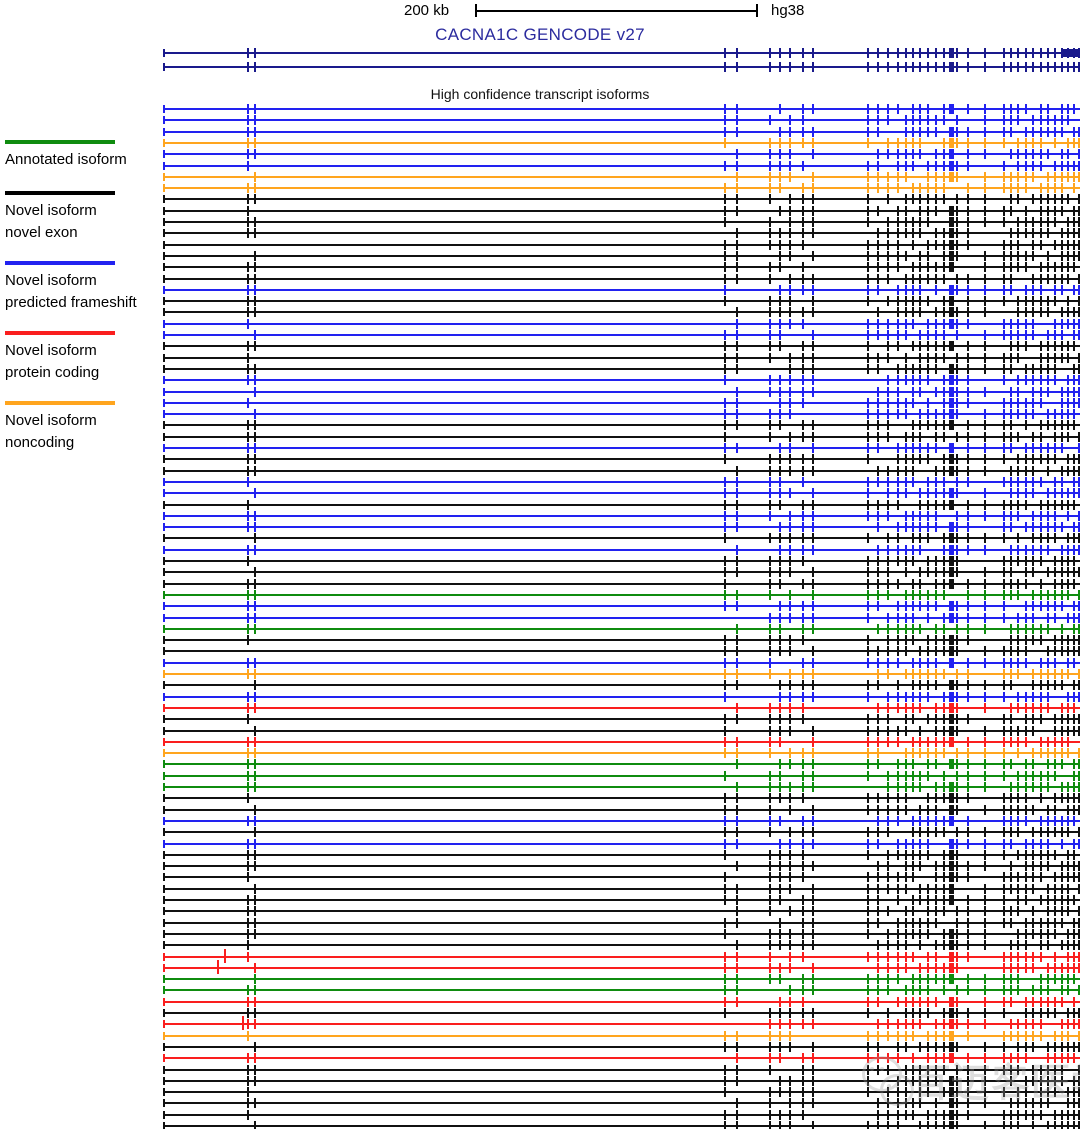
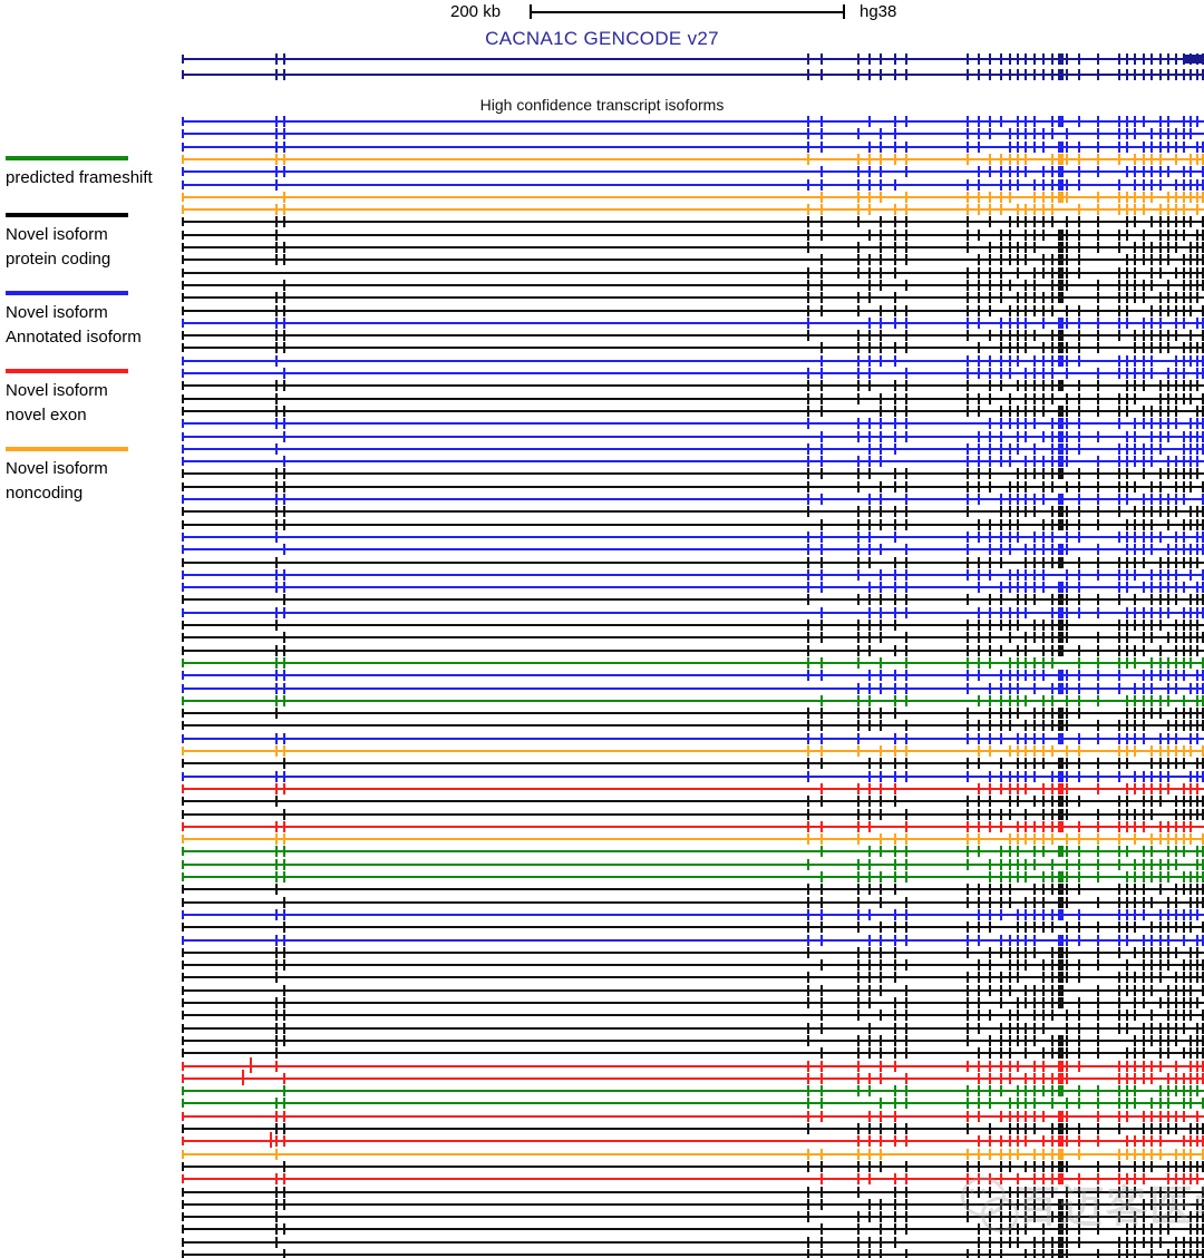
  200 kb
  hg38
  CACNA1C GENCODE v27
  High confidence transcript isoforms
- Annotated isoform
+ predicted frameshift
  Novel isoform
- novel exon
+ protein coding
  Novel isoform
- predicted frameshift
+ Annotated isoform
  Novel isoform
- protein coding
+ novel exon
  Novel isoform
  noncoding
  百迈客医
